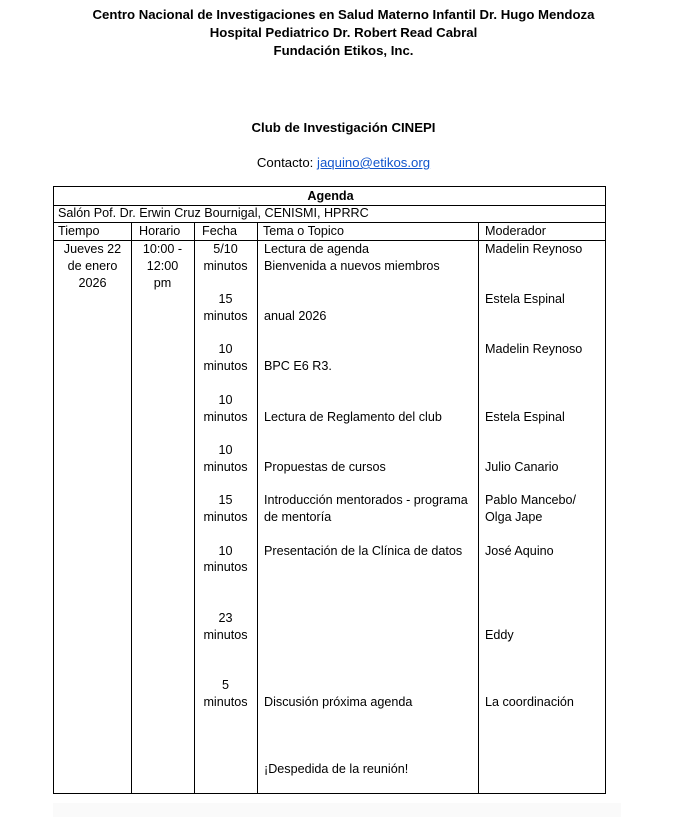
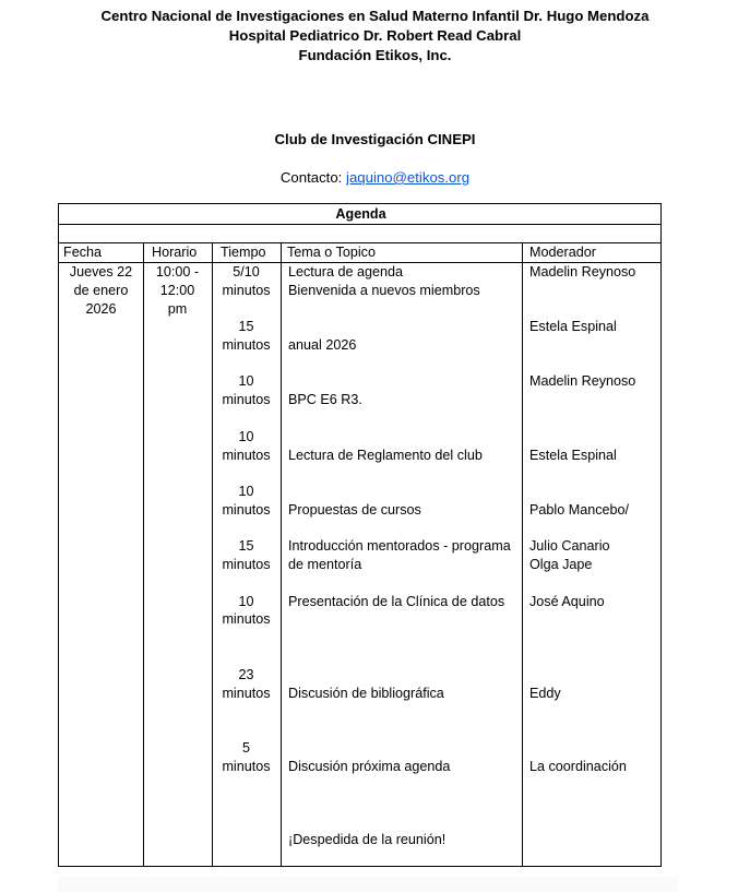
  Centro Nacional de Investigaciones en Salud Materno Infantil Dr. Hugo Mendoza
  Hospital Pediatrico Dr. Robert Read Cabral
  Fundación Etikos, Inc.
  Club de Investigación CINEPI
  Contacto: jaquino@etikos.org
  Agenda
- Salón Pof. Dr. Erwin Cruz Bournigal, CENISMI, HPRRC
- Tiempo
+ Fecha
  Horario
- Fecha
+ Tiempo
  Tema o Topico
  Moderador
  Jueves 22
  de enero
  2026
  10:00 -
  12:00
  pm
  5/10
  minutos
  Lectura de agenda
  Bienvenida a nuevos miembros
  Madelin Reynoso
  15
  minutos
  anual 2026
  Estela Espinal
  10
  minutos
  BPC E6 R3.
  Madelin Reynoso
  10
  minutos
  Lectura de Reglamento del club
  Estela Espinal
  10
  minutos
  Propuestas de cursos
- Julio Canario
+ Pablo Mancebo/
  15
  minutos
  Introducción mentorados - programa
  de mentoría
- Pablo Mancebo/
+ Julio Canario
  Olga Jape
  10
  minutos
  Presentación de la Clínica de datos
  José Aquino
  23
  minutos
+ Discusión de bibliográfica
  Eddy
  5
  minutos
  Discusión próxima agenda
  La coordinación
  ¡Despedida de la reunión!
